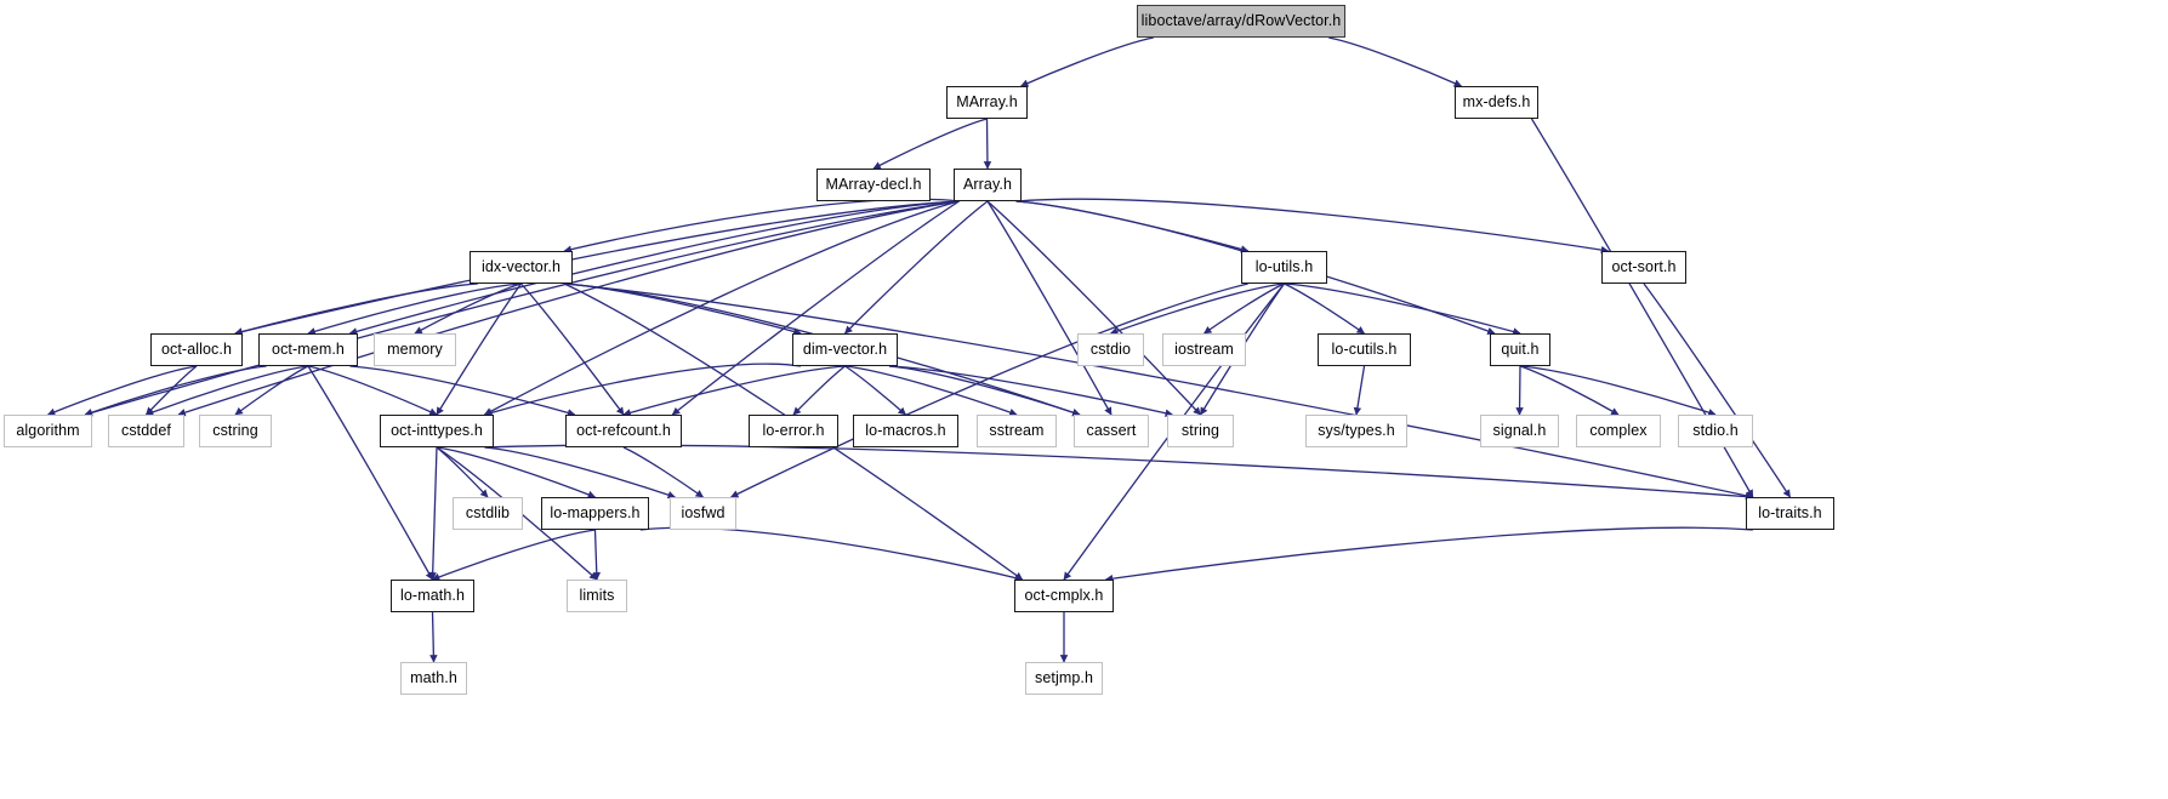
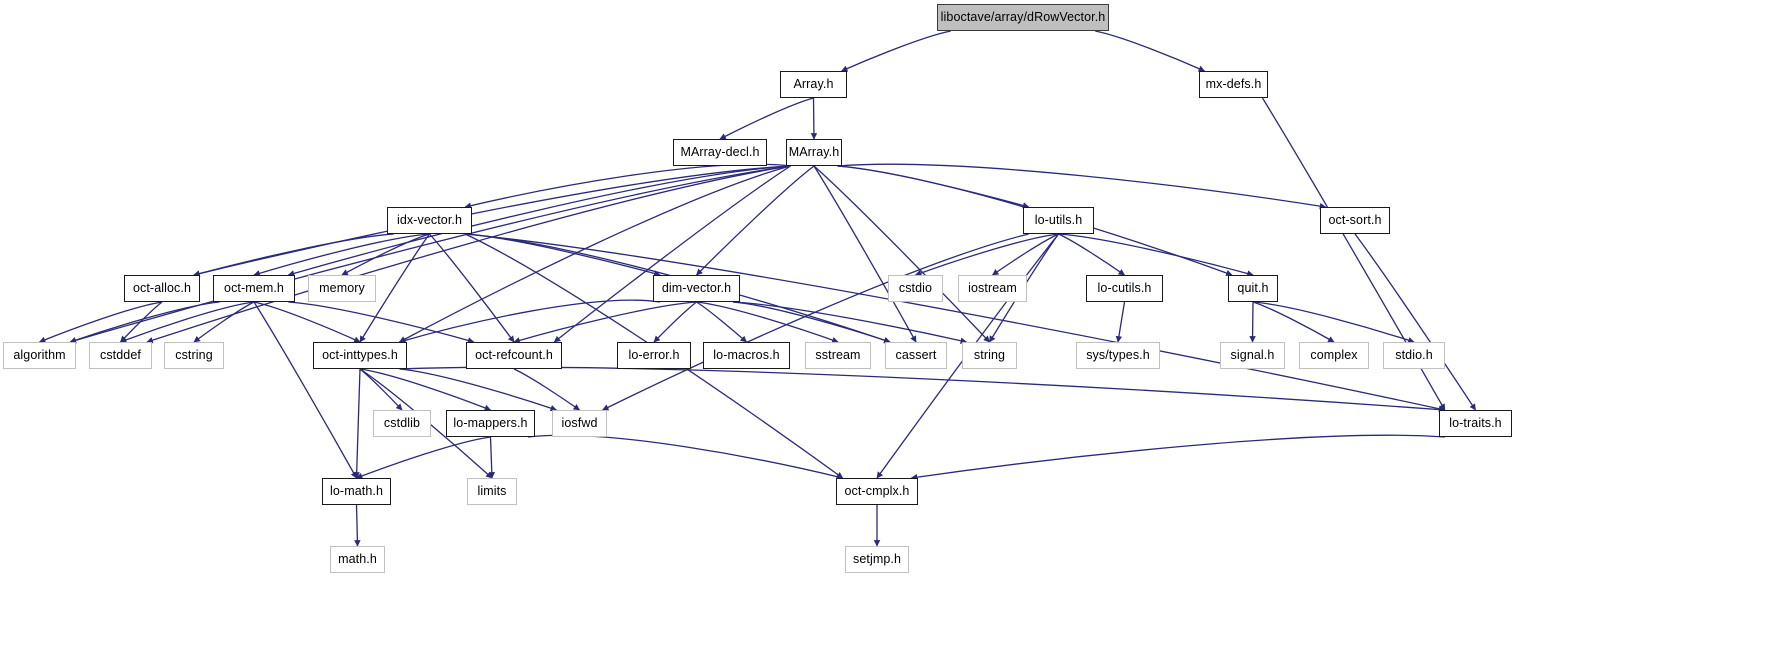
  liboctave/array/dRowVector.h
- MArray.h
+ Array.h
  mx-defs.h
  MArray-decl.h
- Array.h
+ MArray.h
  idx-vector.h
  lo-utils.h
  oct-sort.h
  oct-alloc.h
  oct-mem.h
  memory
  dim-vector.h
  cstdio
  iostream
  lo-cutils.h
  quit.h
  algorithm
  cstddef
  cstring
  oct-inttypes.h
  oct-refcount.h
  lo-error.h
  lo-macros.h
  sstream
  cassert
  string
  sys/types.h
  signal.h
  complex
  stdio.h
  cstdlib
  lo-mappers.h
  iosfwd
  lo-traits.h
  lo-math.h
  limits
  oct-cmplx.h
  math.h
  setjmp.h
